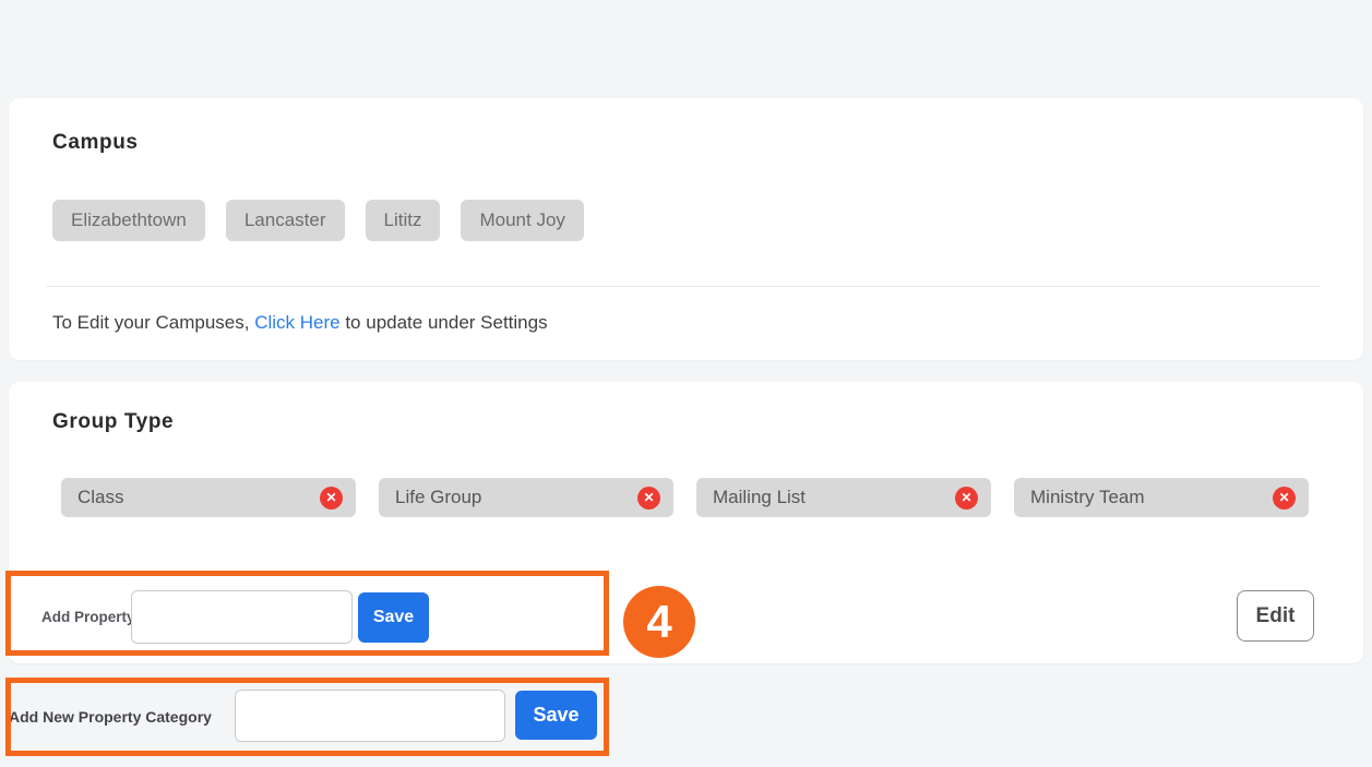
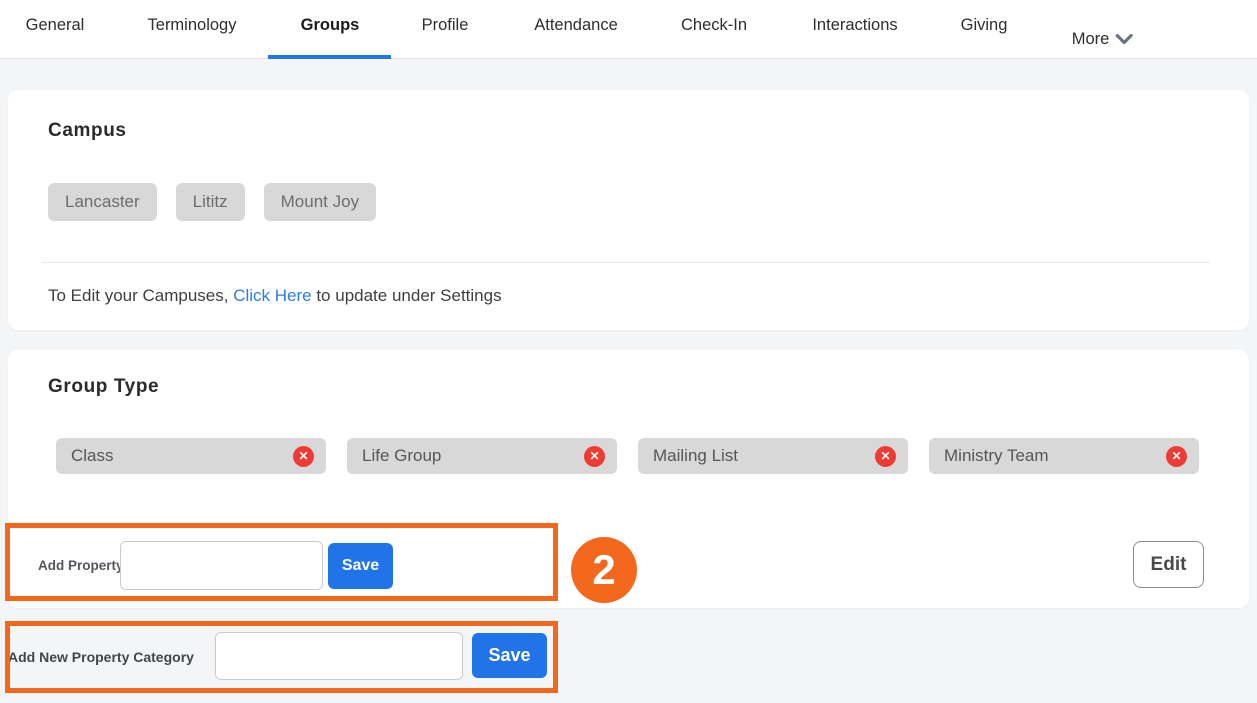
+ General
+ Terminology
+ Groups
+ Profile
+ Attendance
+ Check-In
+ Interactions
+ Giving
+ More
  Campus
- Elizabethtown
  Lancaster
  Lititz
  Mount Joy
  To Edit your Campuses, Click Here to update under Settings
  Group Type
  Class
  ✕
  Life Group
  ✕
  Mailing List
  ✕
  Ministry Team
  ✕
  Add Propert
  Save
  Edit
  Add New Property Category
  Save
- 4
+ 2
